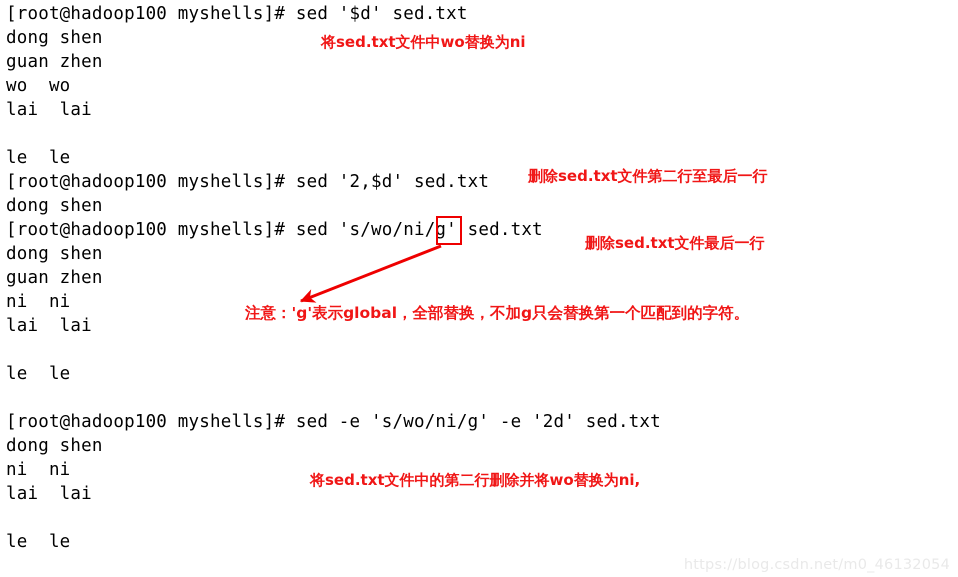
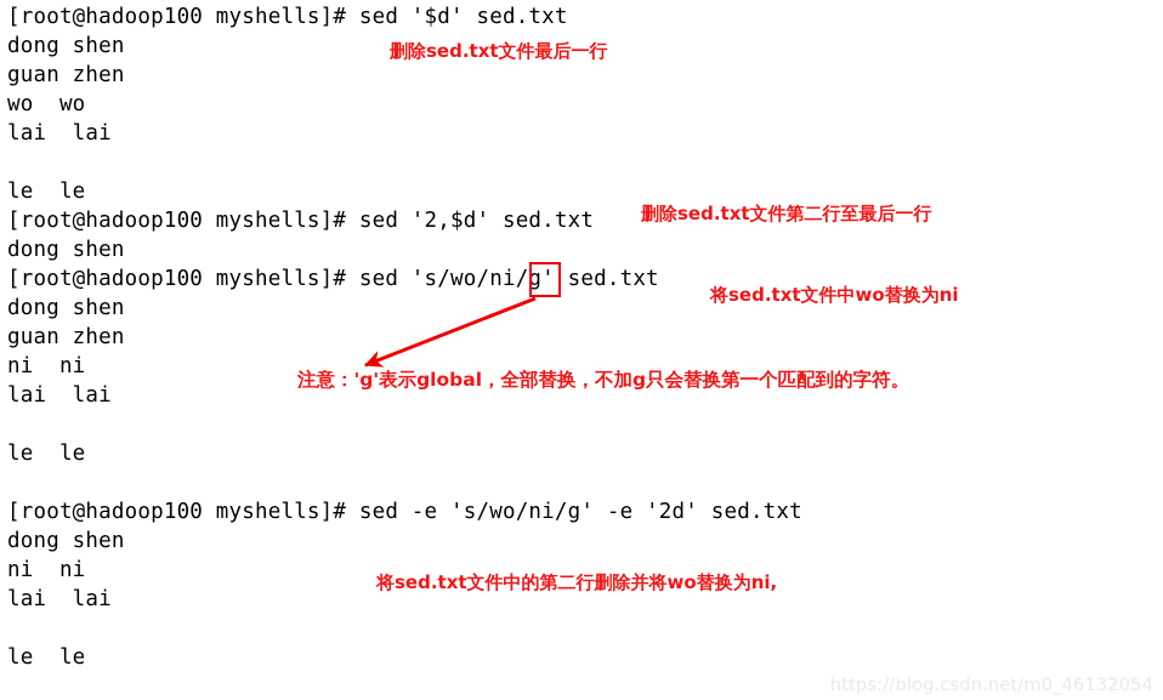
  [root@hadoop100 myshells]# sed '$d' sed.txt
  dong shen
  guan zhen
  wo wo
  lai lai
  le le
  [root@hadoop100 myshells]# sed '2,$d' sed.txt
  dong shen
  [root@hadoop100 myshells]# sed 's/wo/ni/g' sed.txt
  dong shen
  guan zhen
  ni ni
  lai lai
  le le
  [root@hadoop100 myshells]# sed -e 's/wo/ni/g' -e '2d' sed.txt
  dong shen
  ni ni
  lai lai
  le le
- 将sed.txt文件中wo替换为ni
+ 删除sed.txt文件最后一行
  删除sed.txt文件第二行至最后一行
- 删除sed.txt文件最后一行
+ 将sed.txt文件中wo替换为ni
  注意：'g'表示global，全部替换，不加g只会替换第一个匹配到的字符。
  将sed.txt文件中的第二行删除并将wo替换为ni,
